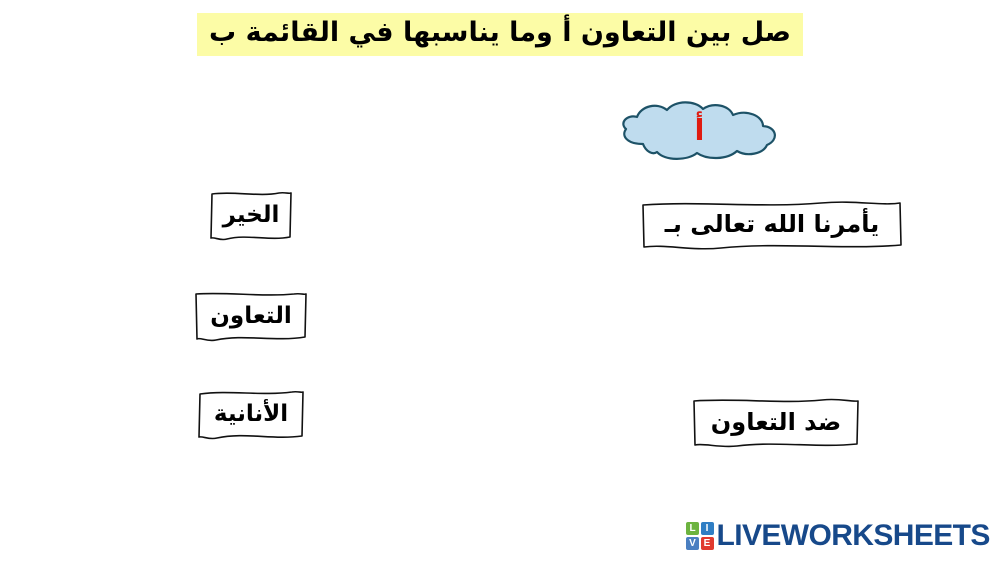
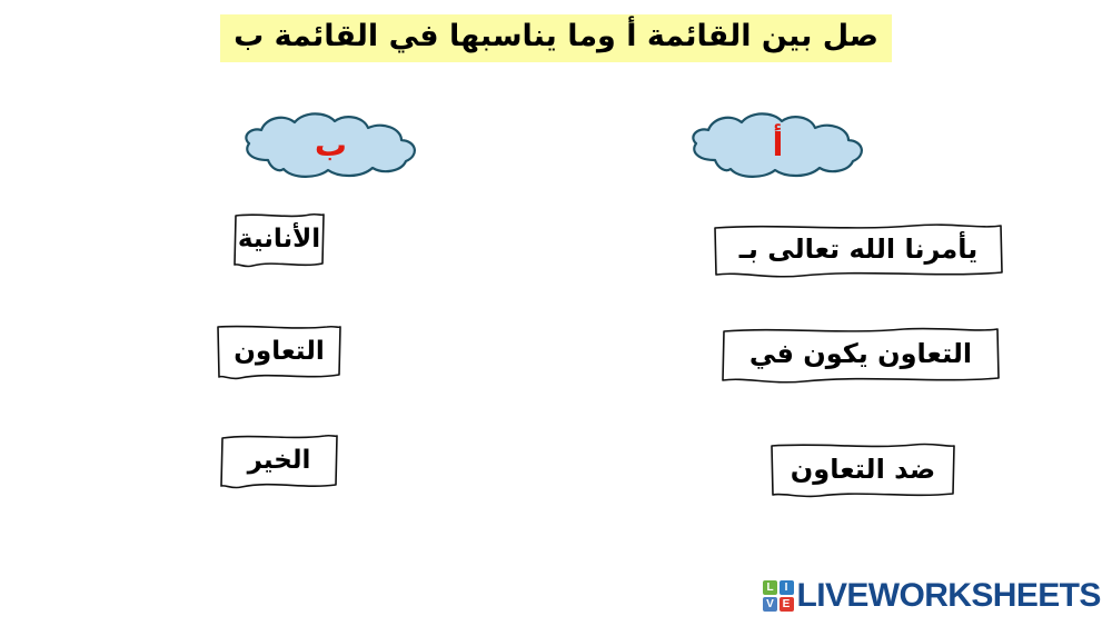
- صل بين التعاون أ وما يناسبها في القائمة ب
+ صل بين القائمة أ وما يناسبها في القائمة ب
+ ب
  أ
  يأمرنا الله تعالى بـ
+ التعاون يكون في
  ضد التعاون
- الخير
+ الأنانية
  التعاون
- الأنانية
+ الخير
  L
  I
  V
  E
  LIVEWORKSHEETS
